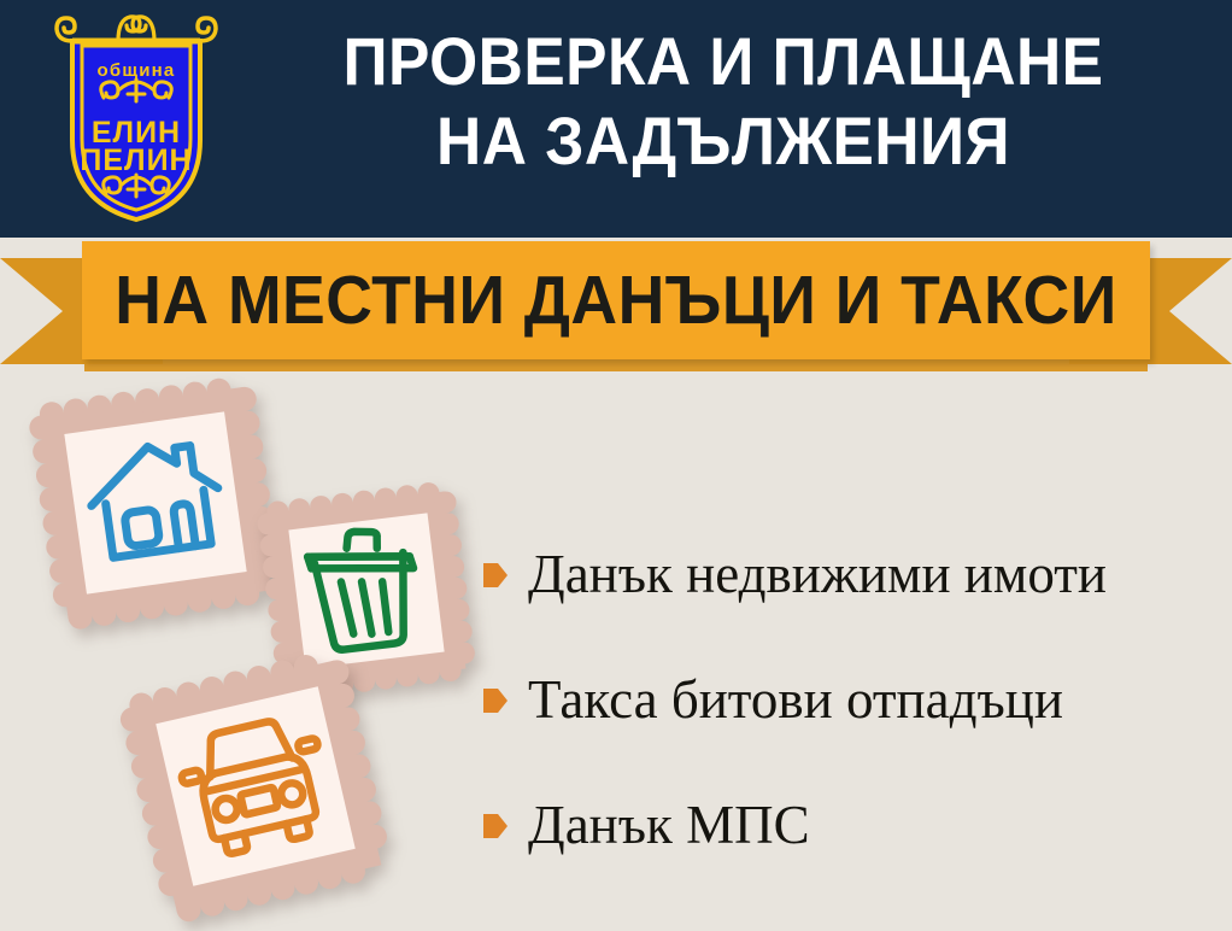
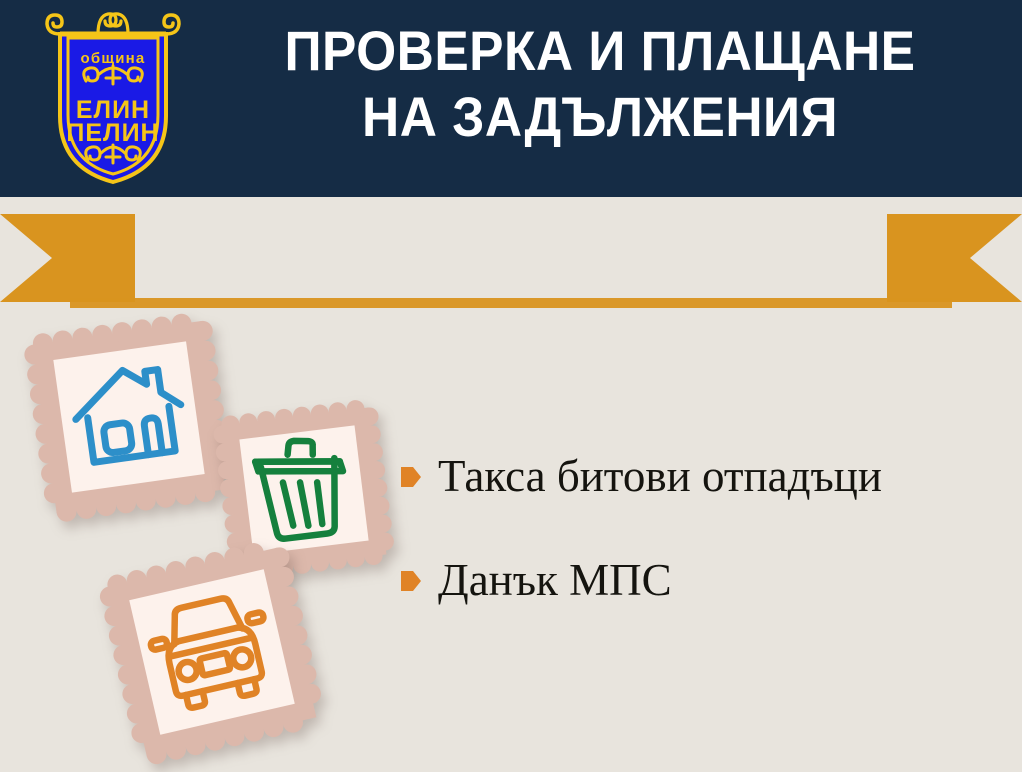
  община
  ЕЛИН
  ПЕЛИН
  ПРОВЕРКА И ПЛАЩАНЕ
  НА ЗАДЪЛЖЕНИЯ
- НА МЕСТНИ ДАНЪЦИ И ТАКСИ
- Данък недвижими имоти
  Такса битови отпадъци
  Данък МПС
